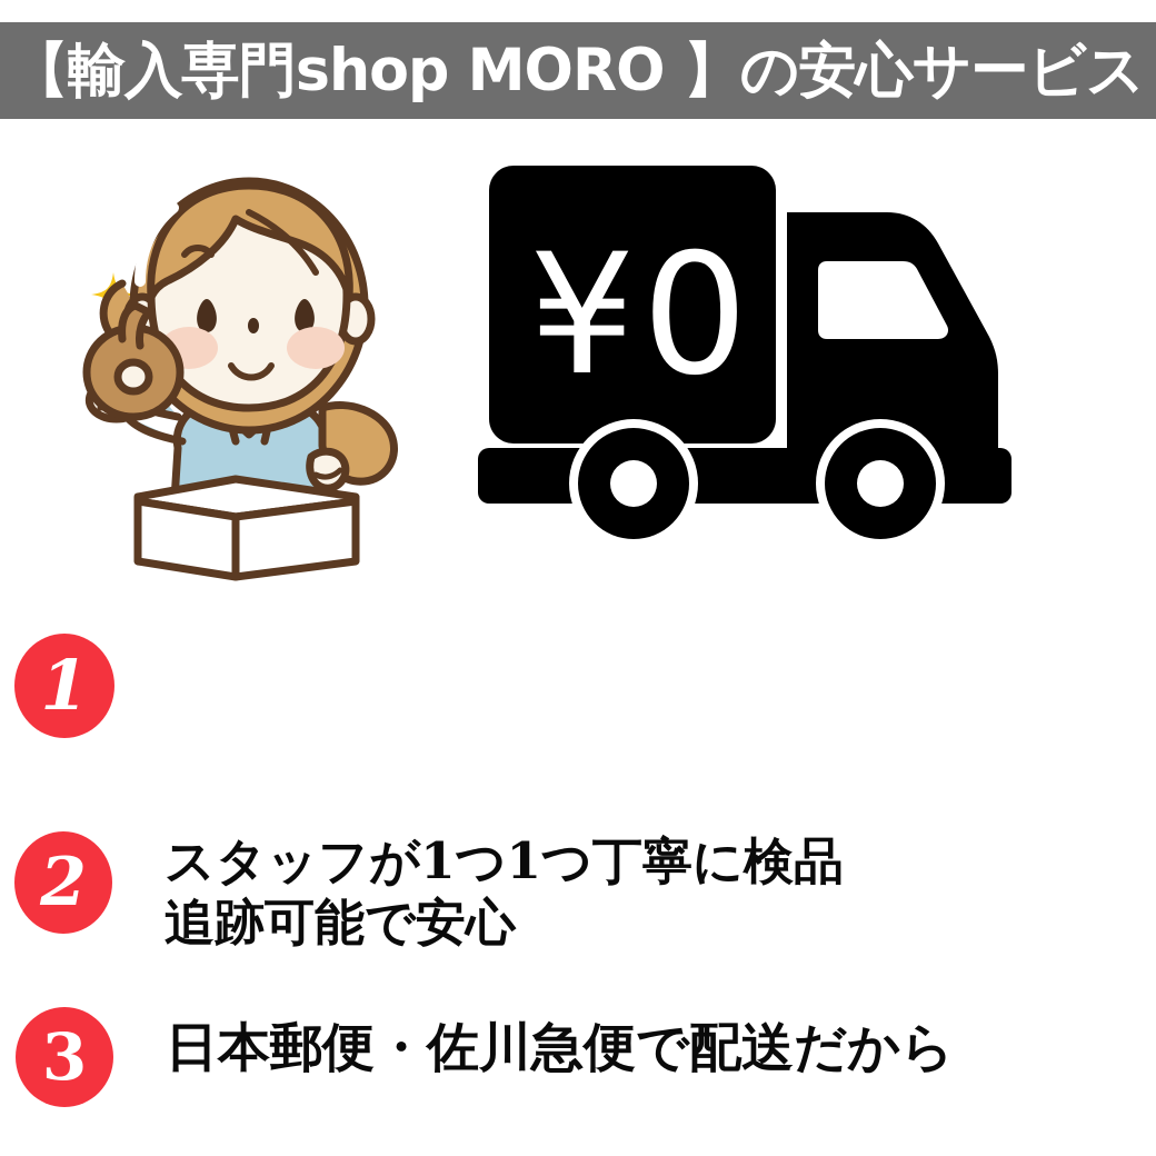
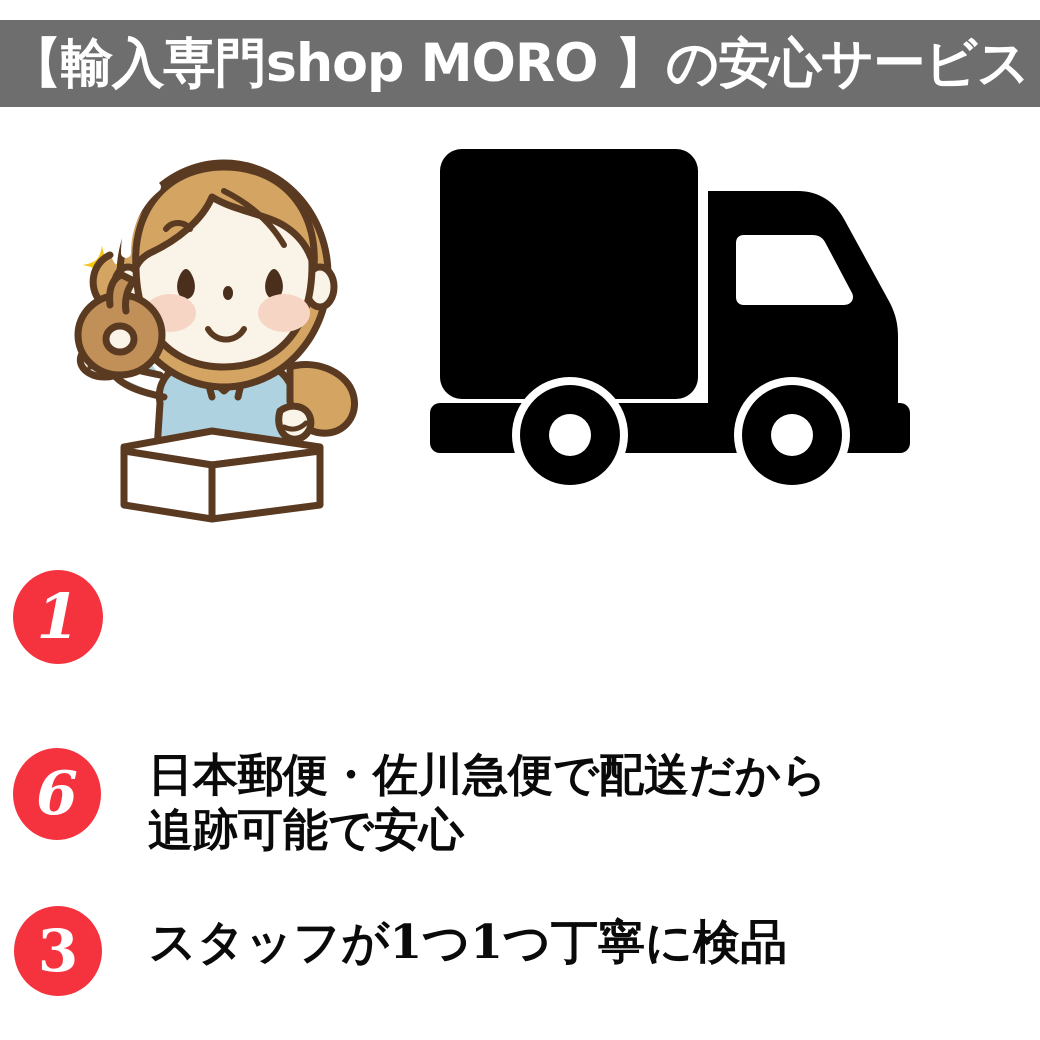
  【輸入専門shop MORO 】の安心サービス
- ¥0
  1
- 2
+ 6
- スタッフが1つ1つ丁寧に検品
+ 日本郵便・佐川急便で配送だから
  追跡可能で安心
  3
- 日本郵便・佐川急便で配送だから
+ スタッフが1つ1つ丁寧に検品
